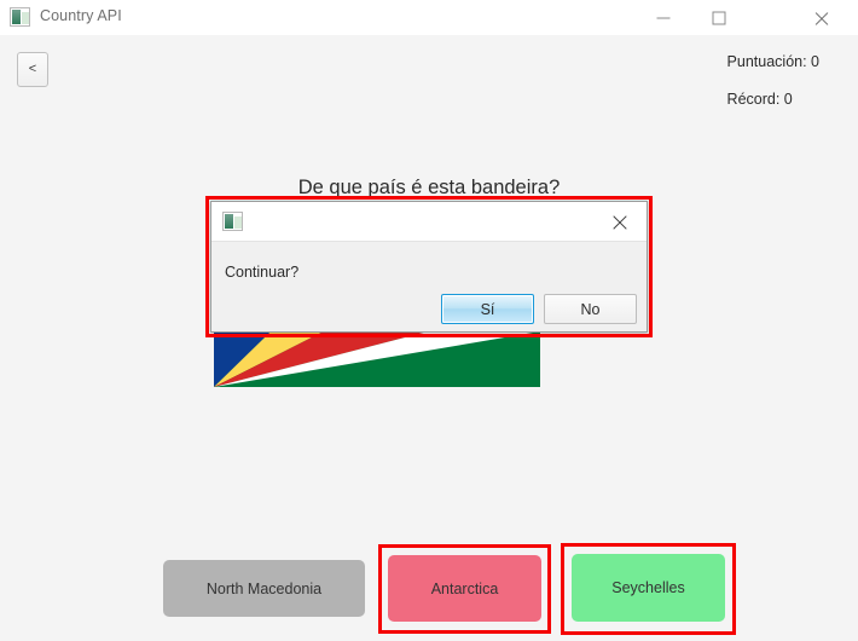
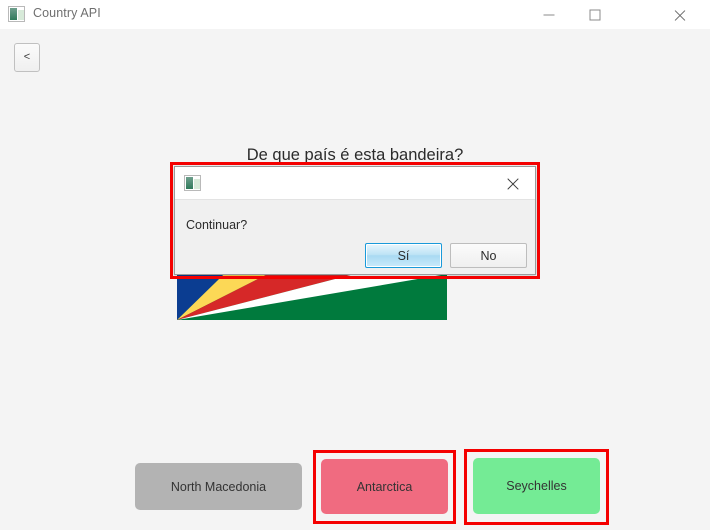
  Country API
  <
- Puntuación: 0
- Récord: 0
  De que país é esta bandeira?
  North Macedonia
  Antarctica
  Seychelles
  Continuar?
  Sí
  No
